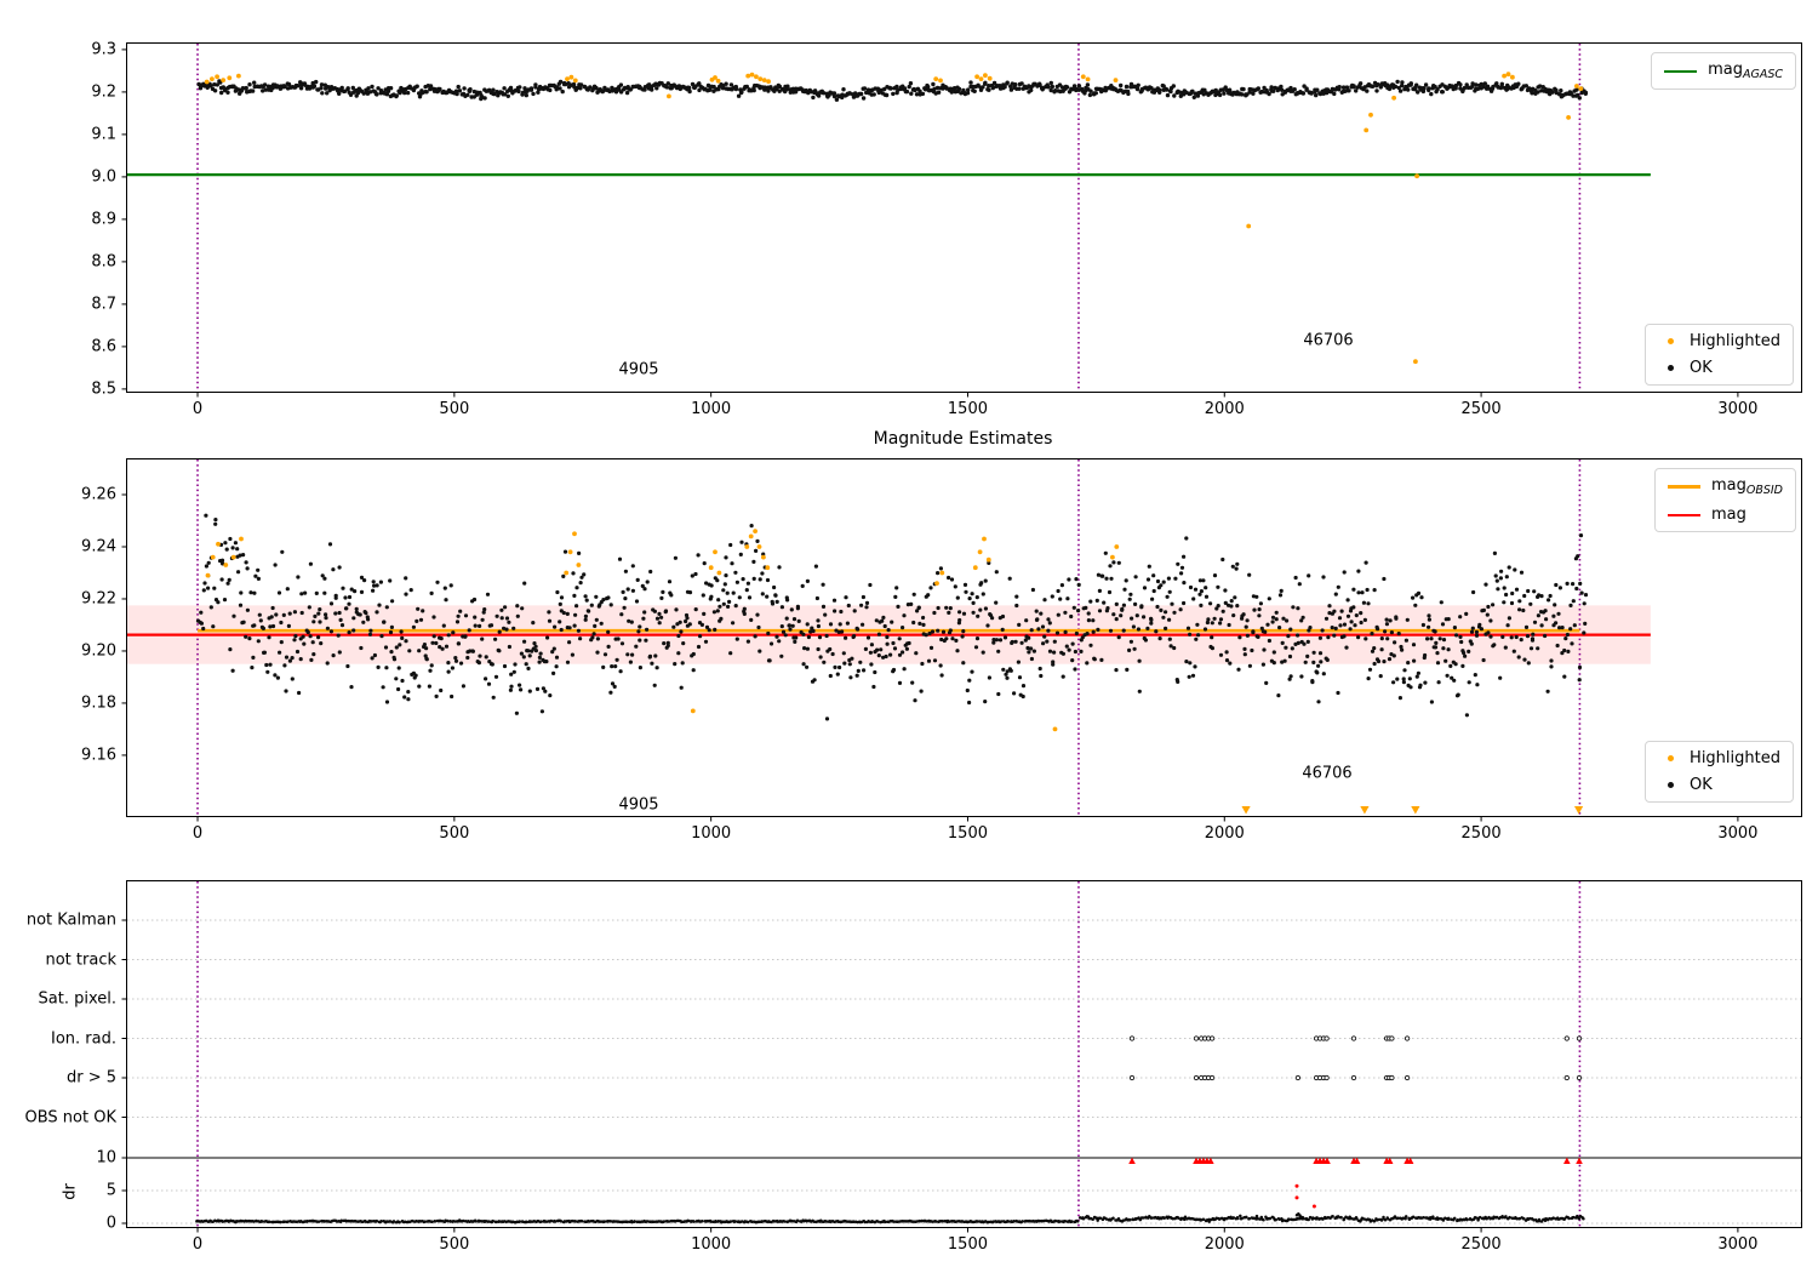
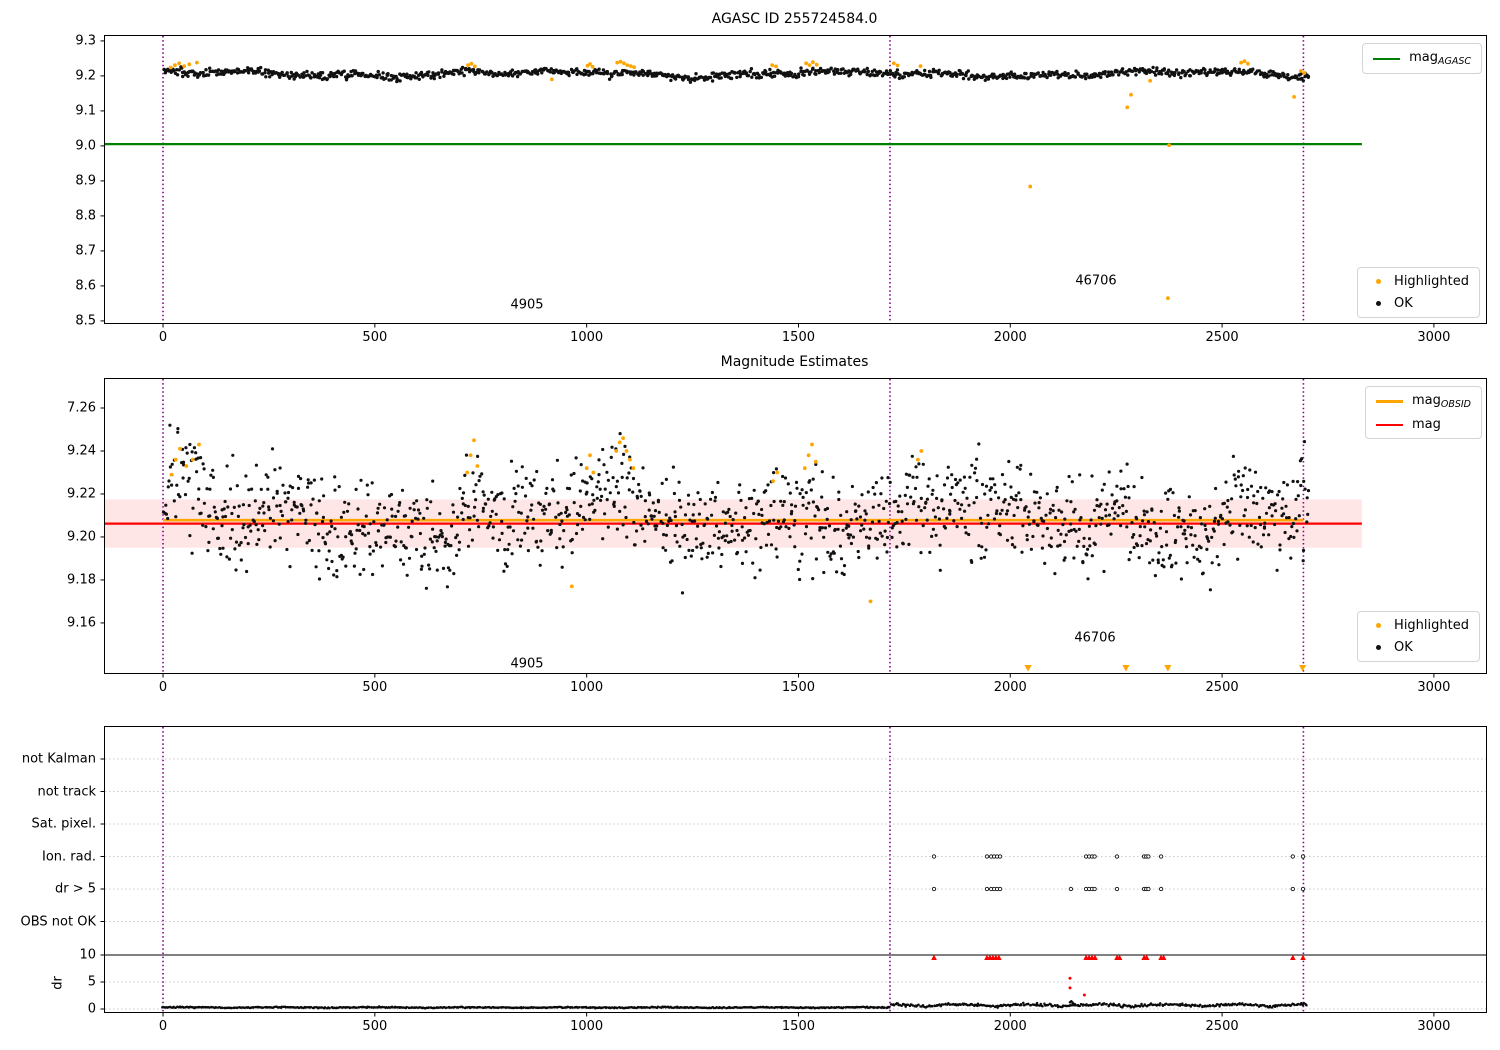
+ AGASC ID 255724584.0
  4905
  46706
  magAGASC
  Highlighted
  OK
  0
  500
  1000
  1500
  2000
  2500
  3000
  9.3
  9.2
  9.1
  9.0
  8.9
  8.8
  8.7
  8.6
  8.5
  Magnitude Estimates
  4905
  46706
  magOBSID
  mag
  Highlighted
  OK
  0
  500
  1000
  1500
  2000
  2500
  3000
- 9.26
+ 7.26
  9.24
  9.22
  9.20
  9.18
  9.16
  0
  500
  1000
  1500
  2000
  2500
  3000
  not Kalman
  not track
  Sat. pixel.
  Ion. rad.
  dr > 5
  OBS not OK
  10
  5
  0
